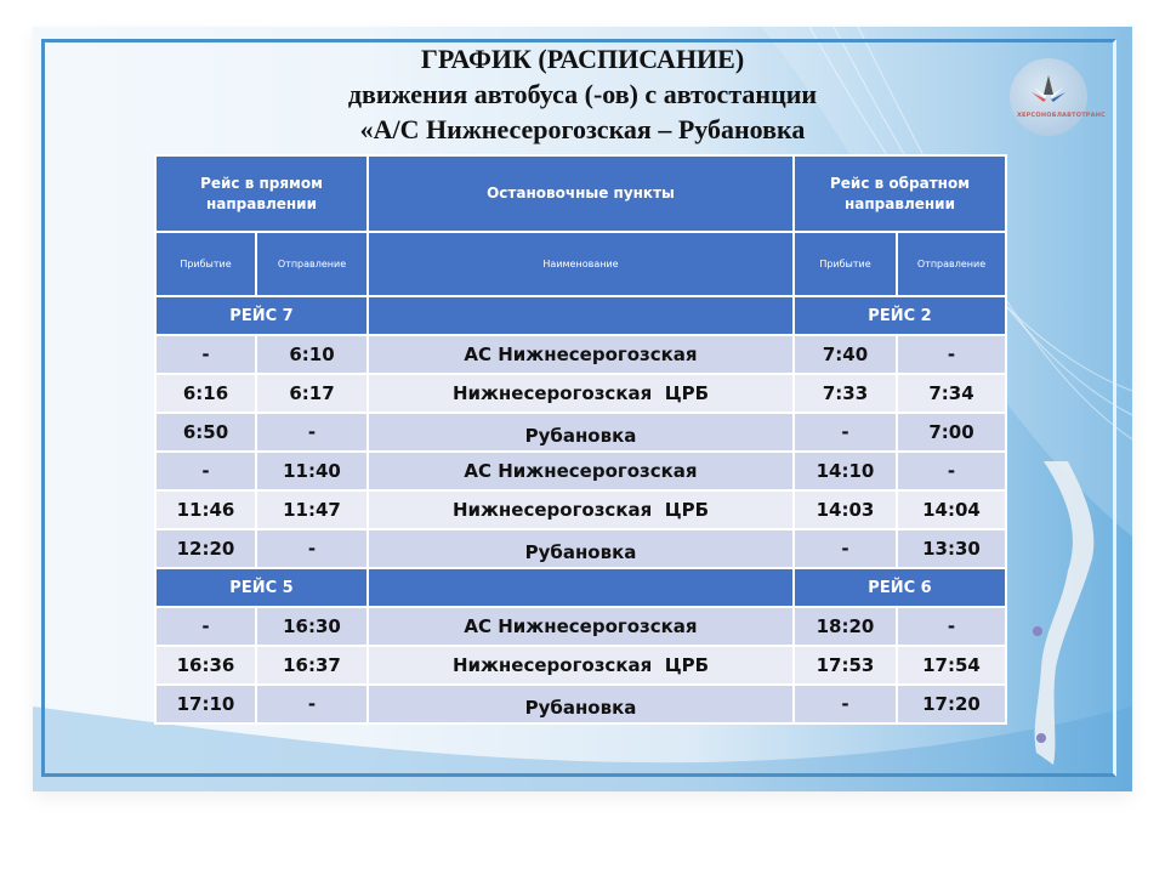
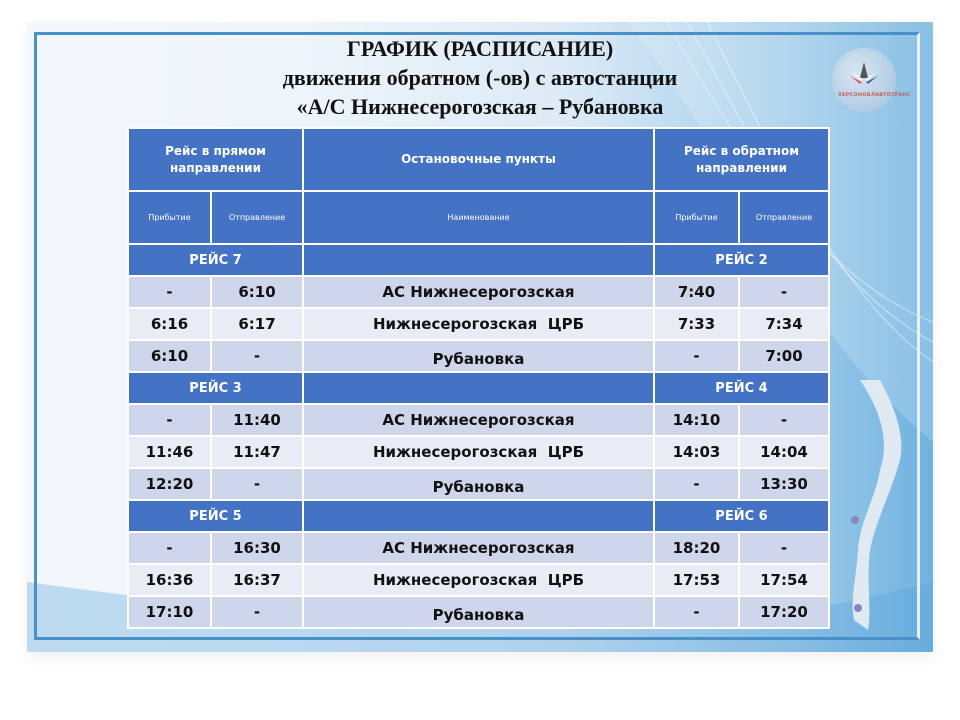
  ГРАФИК (РАСПИСАНИЕ)
- движения автобуса (-ов) с автостанции
+ движения обратном (-ов) с автостанции
  «А/С Нижнесерогозская – Рубановка
  Рейс в прямом направлении	Остановочные пункты	Рейс в обратном направлении
  Прибытие	Отправление	Наименование	Прибытие	Отправление
  РЕЙС 7		РЕЙС 2
  -	6:10	АС Нижнесерогозская	7:40	-
  6:16	6:17	Нижнесерогозская ЦРБ	7:33	7:34
- 6:50	-	Рубановка	-	7:00
+ 6:10	-	Рубановка	-	7:00
+ РЕЙС 3		РЕЙС 4
  -	11:40	АС Нижнесерогозская	14:10	-
  11:46	11:47	Нижнесерогозская ЦРБ	14:03	14:04
  12:20	-	Рубановка	-	13:30
  РЕЙС 5		РЕЙС 6
  -	16:30	АС Нижнесерогозская	18:20	-
  16:36	16:37	Нижнесерогозская ЦРБ	17:53	17:54
  17:10	-	Рубановка	-	17:20
